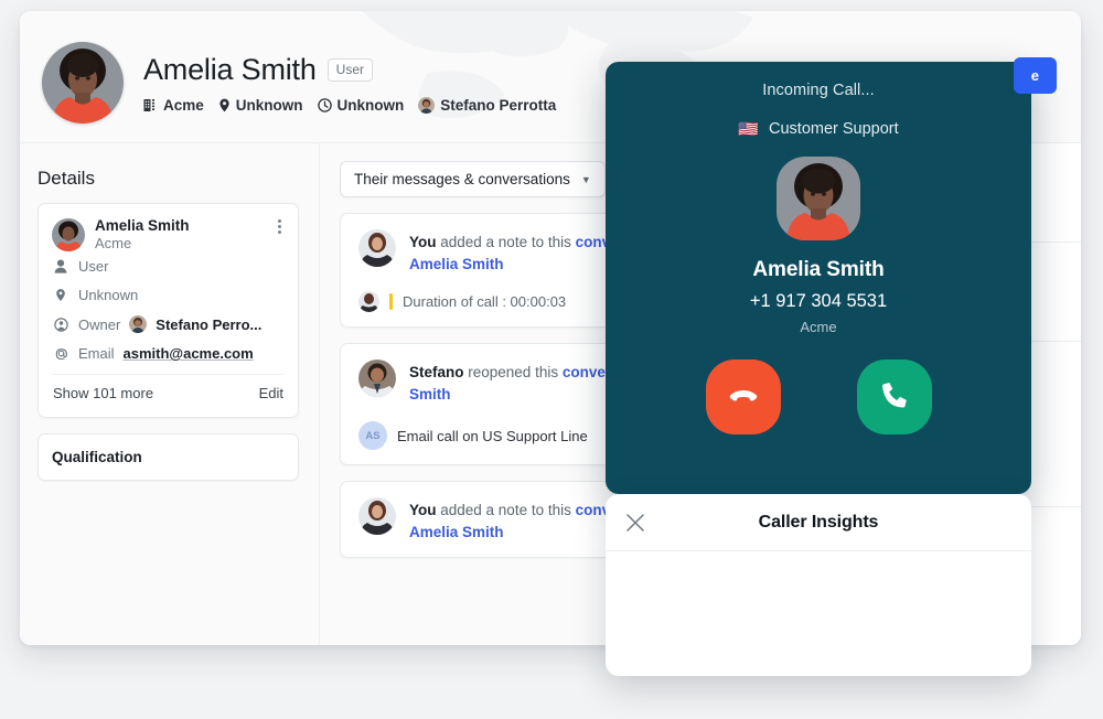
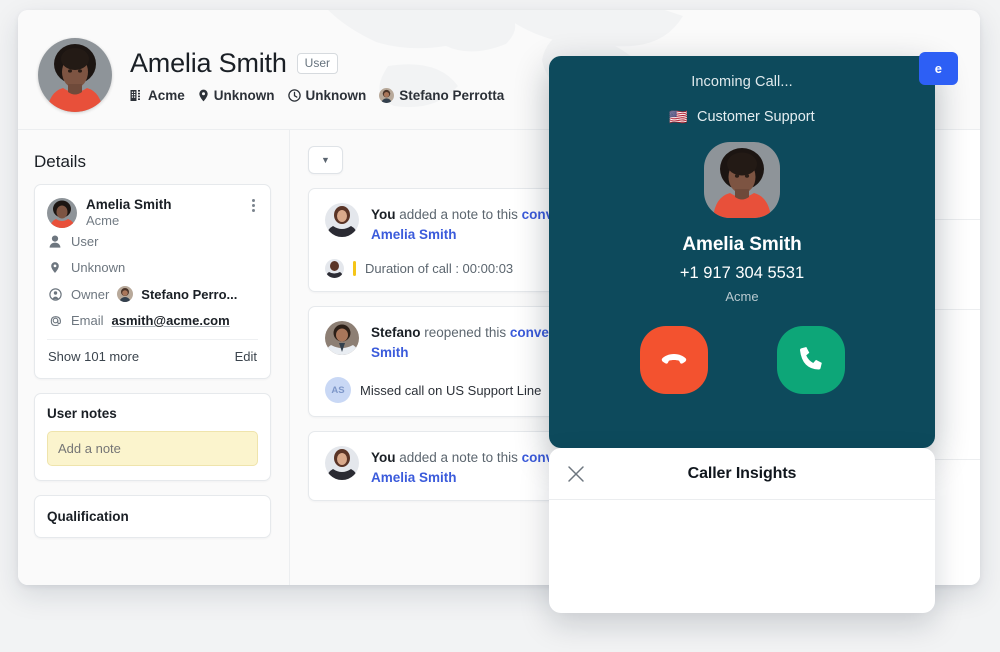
  Amelia Smith
  User
  Acme
  Unknown
  Unknown
  Stefano Perrotta
  e
  Details
  Amelia Smith
  Acme
  User
  Unknown
  Owner
  Stefano Perro...
  Email
  asmith@acme.com
  Show 101 more
  Edit
+ User notes
+ Add a note
  Qualification
- Their messages & conversations
  ▼
  You added a note to this con
  Amelia Smith
  Duration of call : 00:00:03
  Stefano reopened this conve
  Smith
  AS
- Email call on US Support Line
+ Missed call on US Support Line
  You added a note to this con
  Amelia Smith
  Incoming Call...
  🇺🇸
  Customer Support
  Amelia Smith
  +1 917 304 5531
  Acme
  Caller Insights
